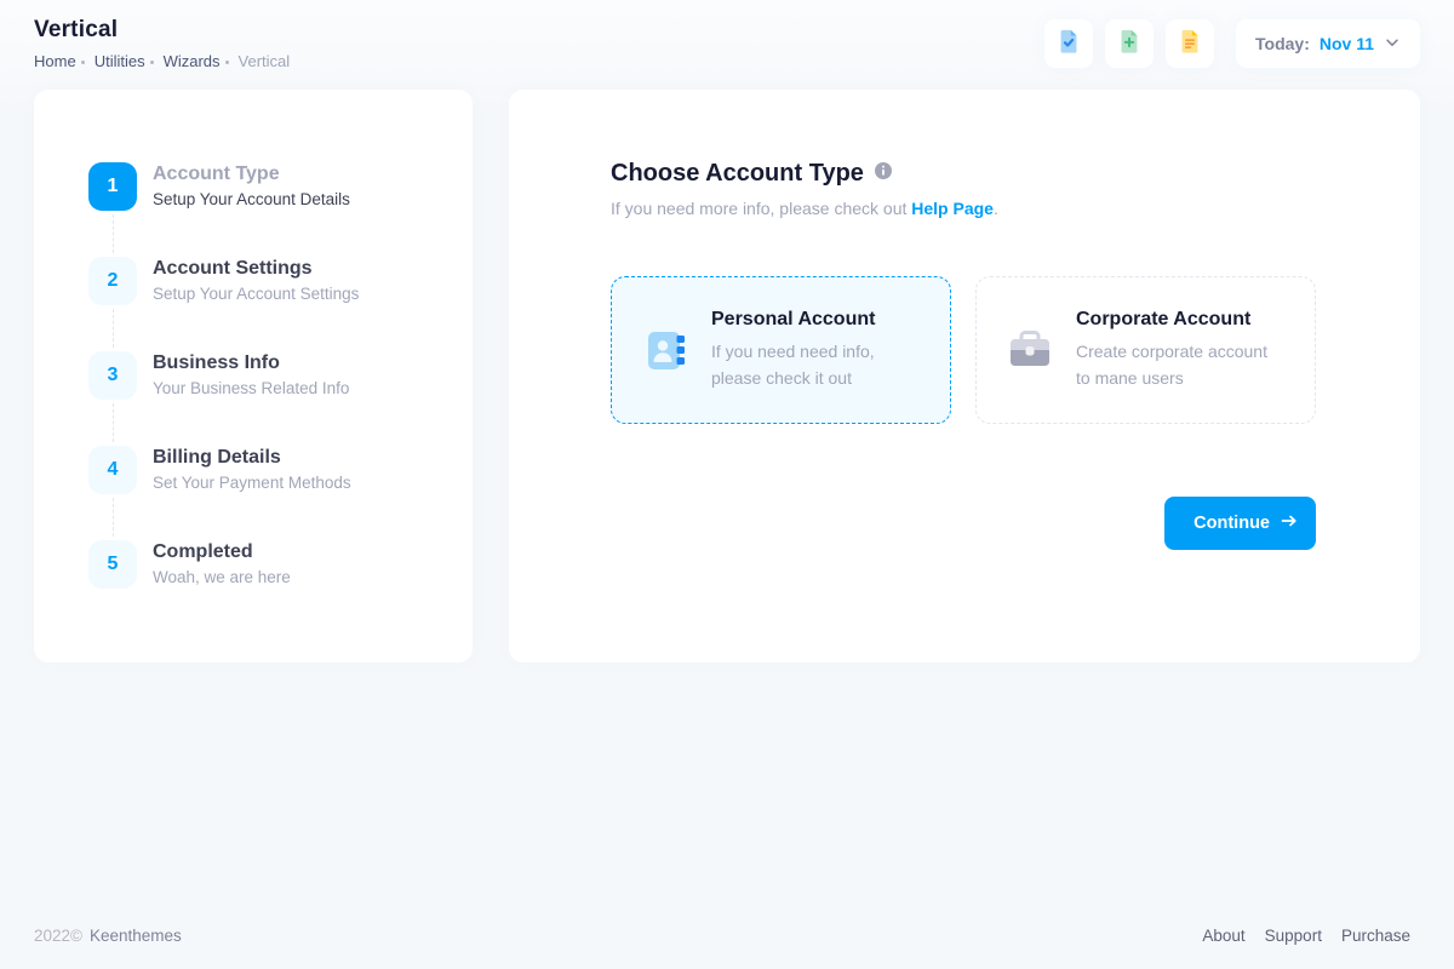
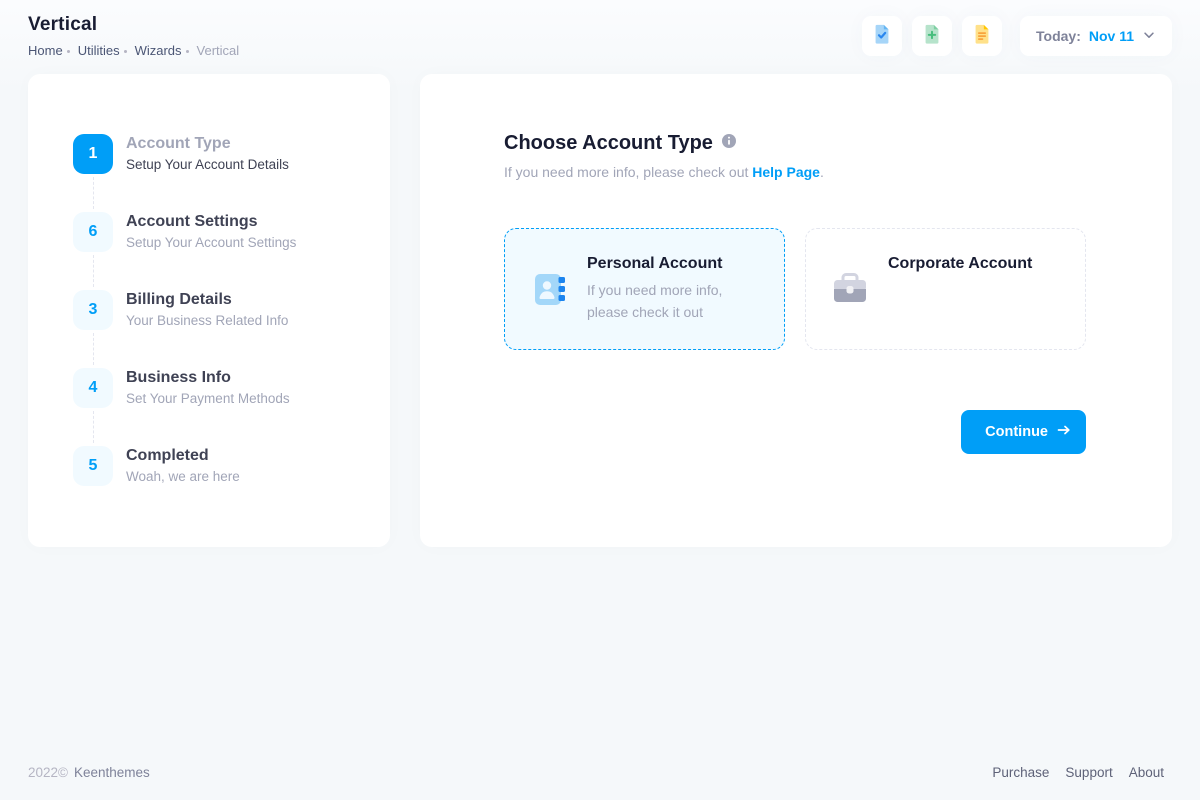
  Vertical
  Home
  Utilities
  Wizards
  Vertical
  Today:
  Nov 11
  1
  Account Type
  Setup Your Account Details
- 2
+ 6
  Account Settings
  Setup Your Account Settings
  3
- Business Info
+ Billing Details
  Your Business Related Info
  4
- Billing Details
+ Business Info
  Set Your Payment Methods
  5
  Completed
  Woah, we are here
  Choose Account Type
  If you need more info, please check out Help Page.
  Personal Account
- If you need need info, please check it out
+ If you need more info, please check it out
  Corporate Account
- Create corporate account to mane users
  Continue
  2022©
  Keenthemes
- About
+ Purchase
  Support
- Purchase
+ About
